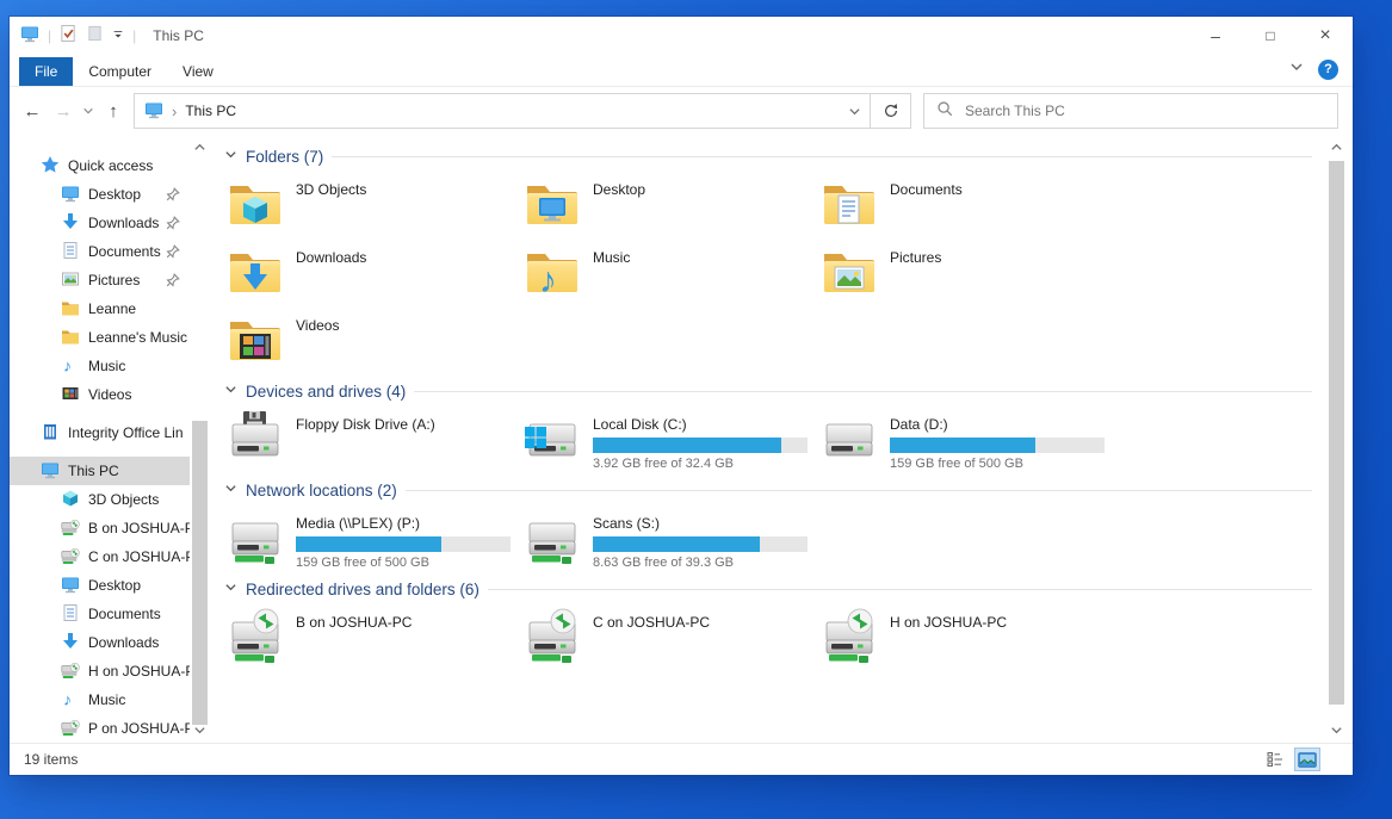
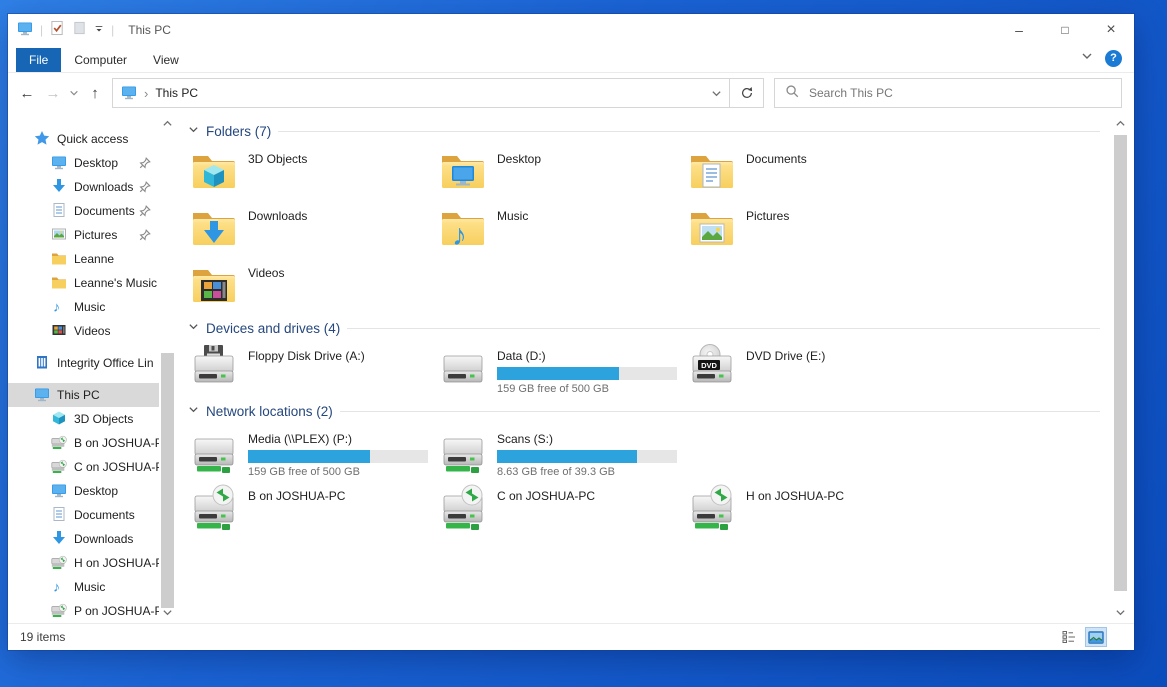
  |
  |
  This PC
  –
  □
  ×
  File
  Computer
  View
  ?
  ←
  →
  ↑
  ›
  This PC
  Search This PC
  Quick access
  Desktop
  Downloads
  Documents
  Pictures
  Leanne
  Leanne's Music
  ♪
  Music
  Videos
  Integrity Office Lin
  This PC
  3D Objects
  B on JOSHUA-P
  C on JOSHUA-
  Desktop
  Documents
  Downloads
  H on JOSHUA-
  ♪
  Music
  P on JOSHUA-P
  Folders (7)
  3D Objects
  Desktop
  Documents
  Downloads
  ♪
  Music
  Pictures
  Videos
  Devices and drives (4)
  Floppy Disk Drive (A:)
- Local Disk (C:)
- 3.92 GB free of 32.4 GB
  Data (D:)
  159 GB free of 500 GB
+ DVD
+ DVD Drive (E:)
  Network locations (2)
  Media (\\PLEX) (P:)
  159 GB free of 500 GB
  Scans (S:)
  8.63 GB free of 39.3 GB
- Redirected drives and folders (6)
  B on JOSHUA-PC
  C on JOSHUA-PC
  H on JOSHUA-PC
  19 items
